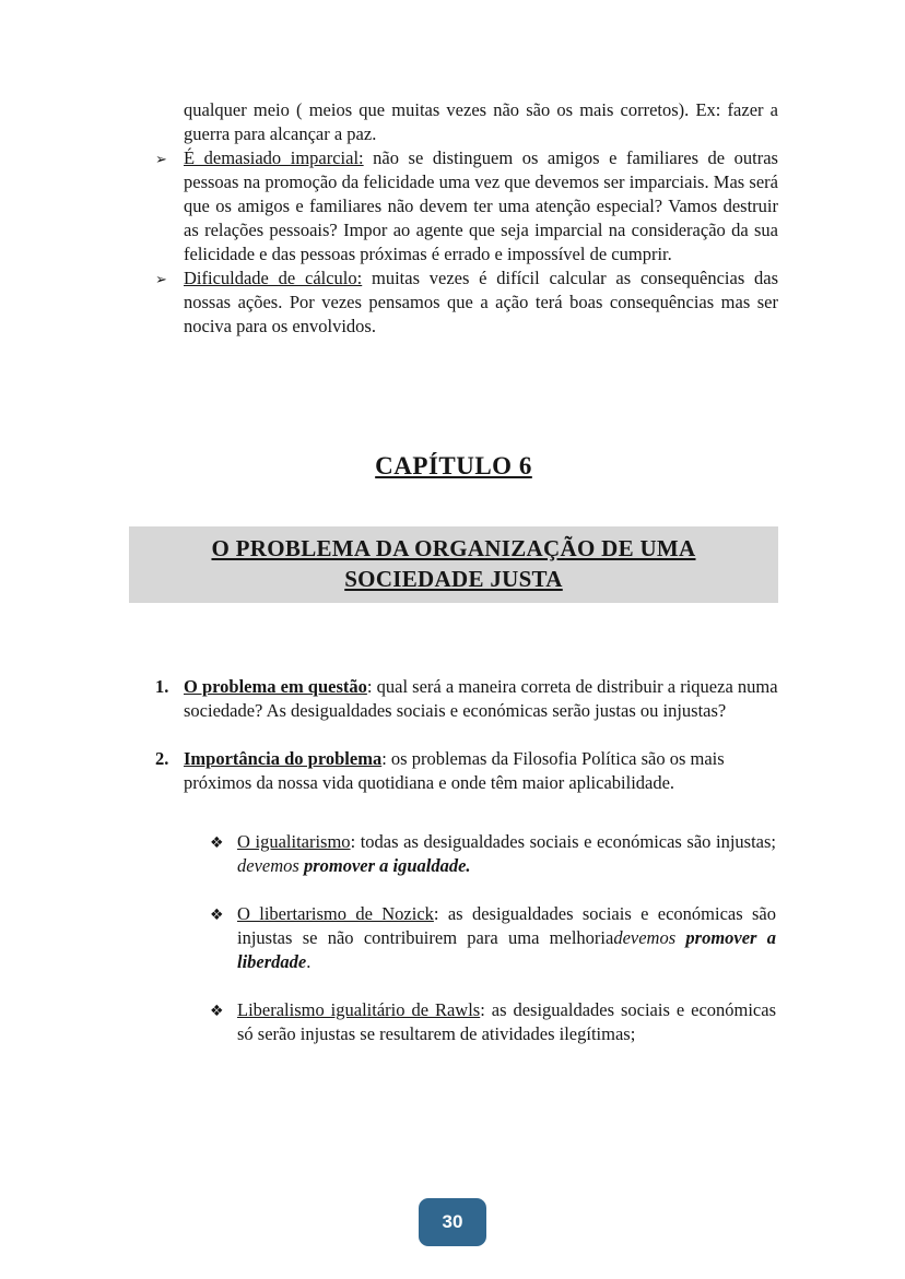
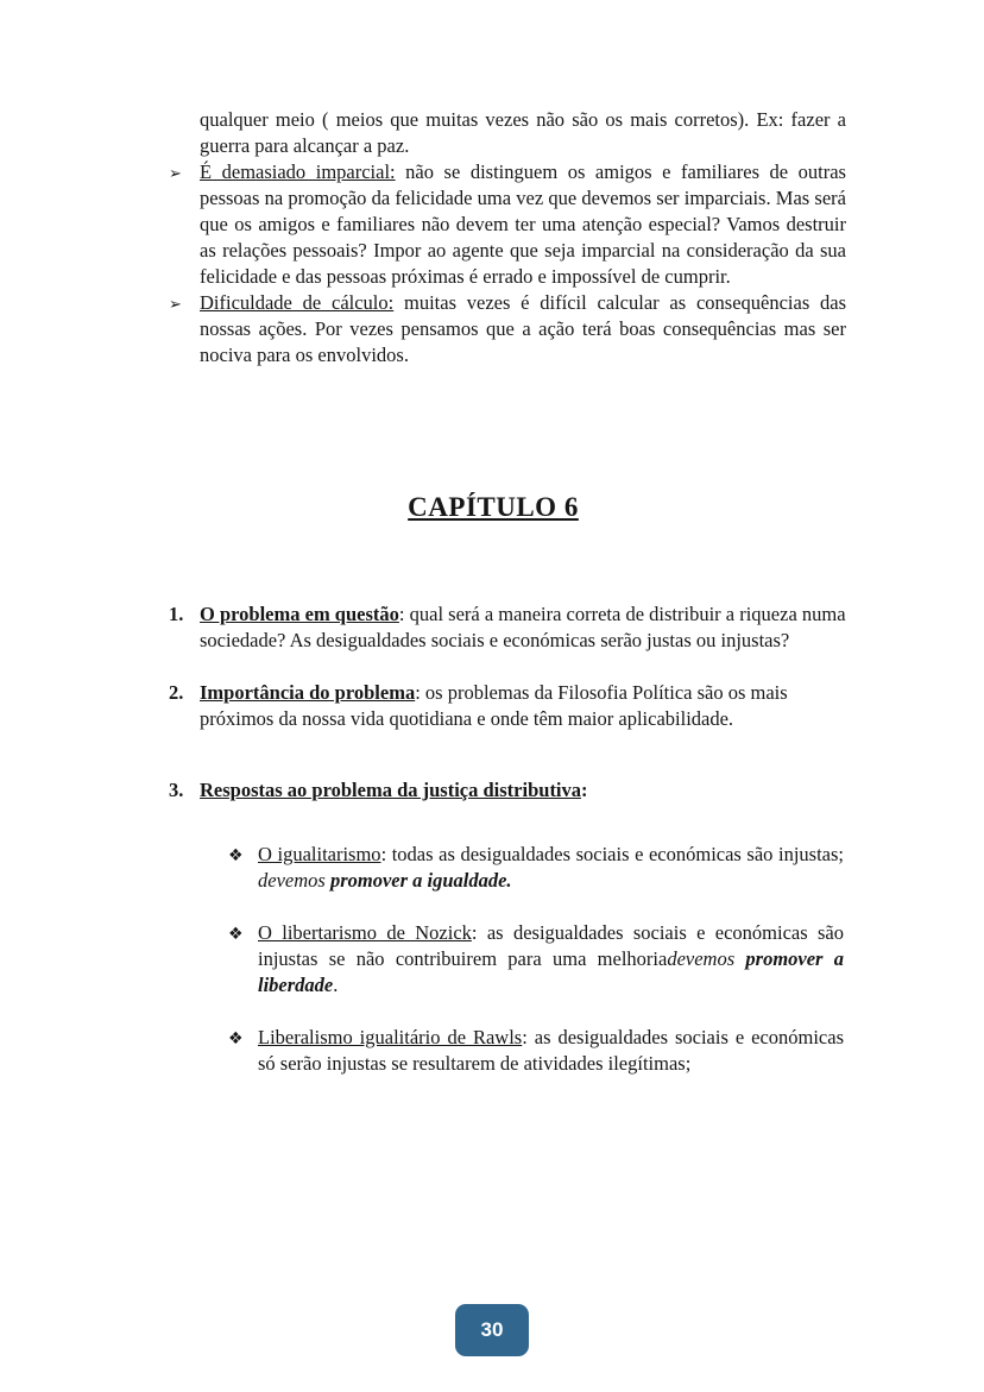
  qualquer meio ( meios que muitas vezes não são os mais corretos). Ex: fazer a guerra para alcançar a paz.
  ➢
  É demasiado imparcial: não se distinguem os amigos e familiares de outras pessoas na promoção da felicidade uma vez que devemos ser imparciais. Mas será que os amigos e familiares não devem ter uma atenção especial? Vamos destruir as relações pessoais? Impor ao agente que seja imparcial na consideração da sua felicidade e das pessoas próximas é errado e impossível de cumprir.
  ➢
  Dificuldade de cálculo: muitas vezes é difícil calcular as consequências das nossas ações. Por vezes pensamos que a ação terá boas consequências mas ser nociva para os envolvidos.
  CAPÍTULO 6
- O PROBLEMA DA ORGANIZAÇÃO DE UMA
- SOCIEDADE JUSTA
  1.
  O problema em questão: qual será a maneira correta de distribuir a riqueza numa sociedade? As desigualdades sociais e económicas serão justas ou injustas?
  2.
  Importância do problema: os problemas da Filosofia Política são os mais próximos da nossa vida quotidiana e onde têm maior aplicabilidade.
+ 3.
+ Respostas ao problema da justiça distributiva:
  ❖
  O igualitarismo: todas as desigualdades sociais e económicas são injustas; devemos promover a igualdade.
  ❖
  O libertarismo de Nozick: as desigualdades sociais e económicas são injustas se não contribuirem para uma melhoriadevemos promover a liberdade.
  ❖
  Liberalismo igualitário de Rawls: as desigualdades sociais e económicas só serão injustas se resultarem de atividades ilegítimas;
  30
